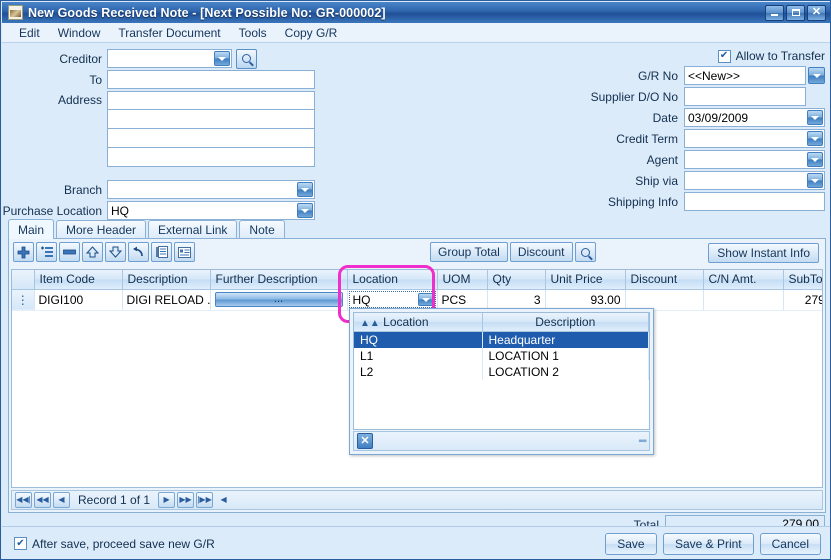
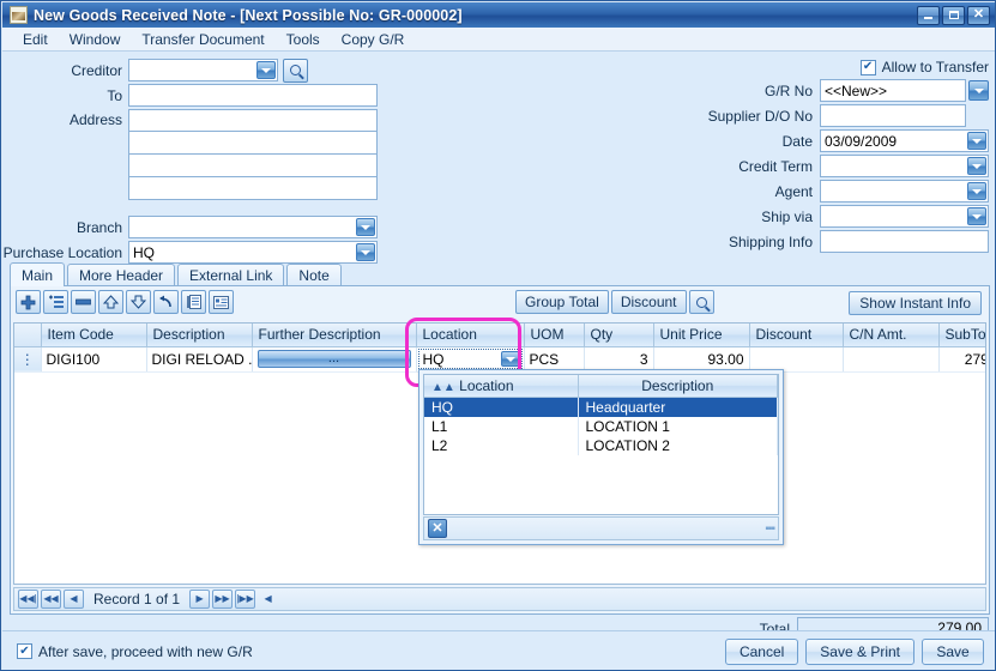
  New Goods Received Note - [Next Possible No: GR-000002]
  ✕
  Edit
  Window
  Transfer Document
  Tools
  Copy G/R
  Creditor
  To
  Address
  Branch
  Purchase Location
  HQ
  Allow to Transfer
  G/R No
  <<New>>
  Supplier D/O No
  Date
  03/09/2009
  Credit Term
  Agent
  Ship via
  Shipping Info
  Main
  More Header
  External Link
  Note
  Group Total
  Discount
  Show Instant Info
  	Item Code	Description	Further Description	Location	UOM	Qty	Unit Price	Discount	C/N Amt.	SubTo
  ⋮	DIGI100	DIGI RELOAD .	...	HQ	PCS	3	93.00			279
  ◀◀|
  ◀◀
  ◀
  Record 1 of 1
  ▶
  ▶▶
  |▶▶
  ◀
  Total
  279.00
- After save, proceed save new G/R
+ After save, proceed with new G/R
- Save
+ Cancel
  Save & Print
- Cancel
+ Save
  ▲▲ Location	Description
  HQ	Headquarter
  L1	LOCATION 1
  L2	LOCATION 2
  ✕
  ▪▪▪
